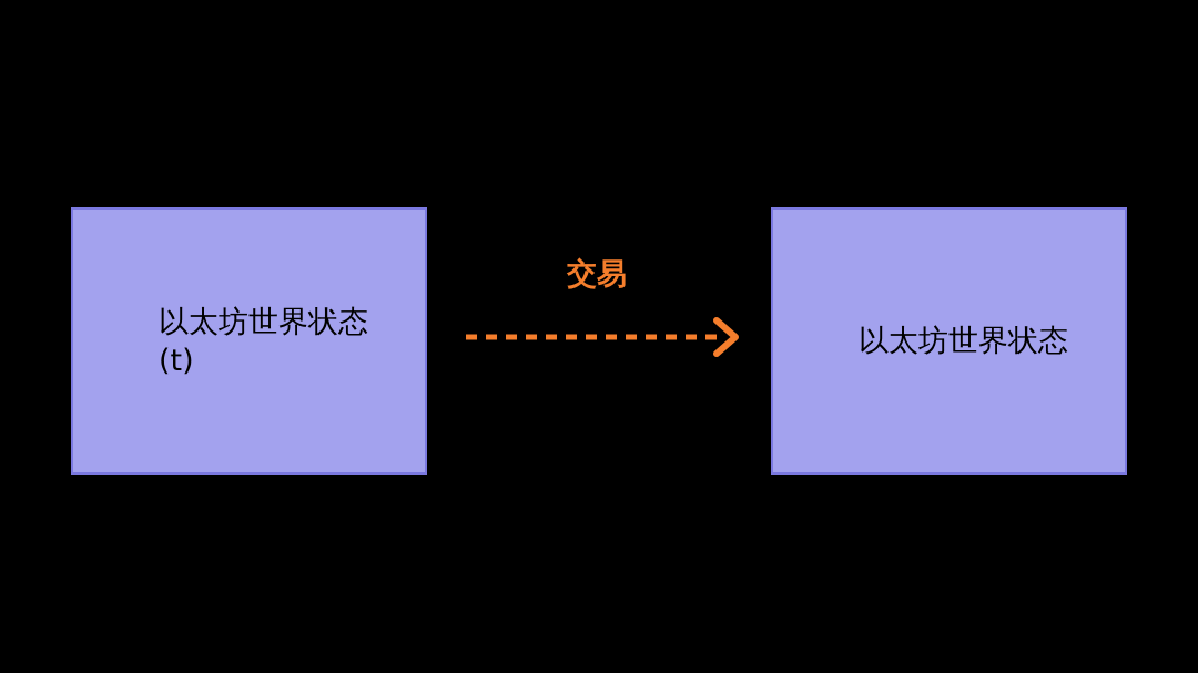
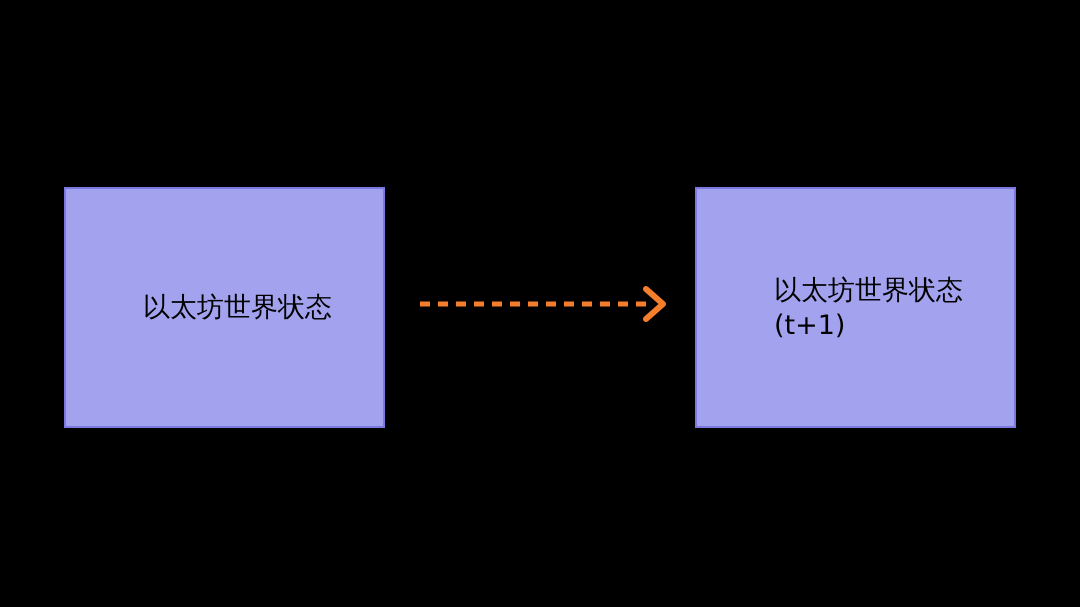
  以太坊世界状态
- (t)
- 交易
  以太坊世界状态
+ (t+1)
